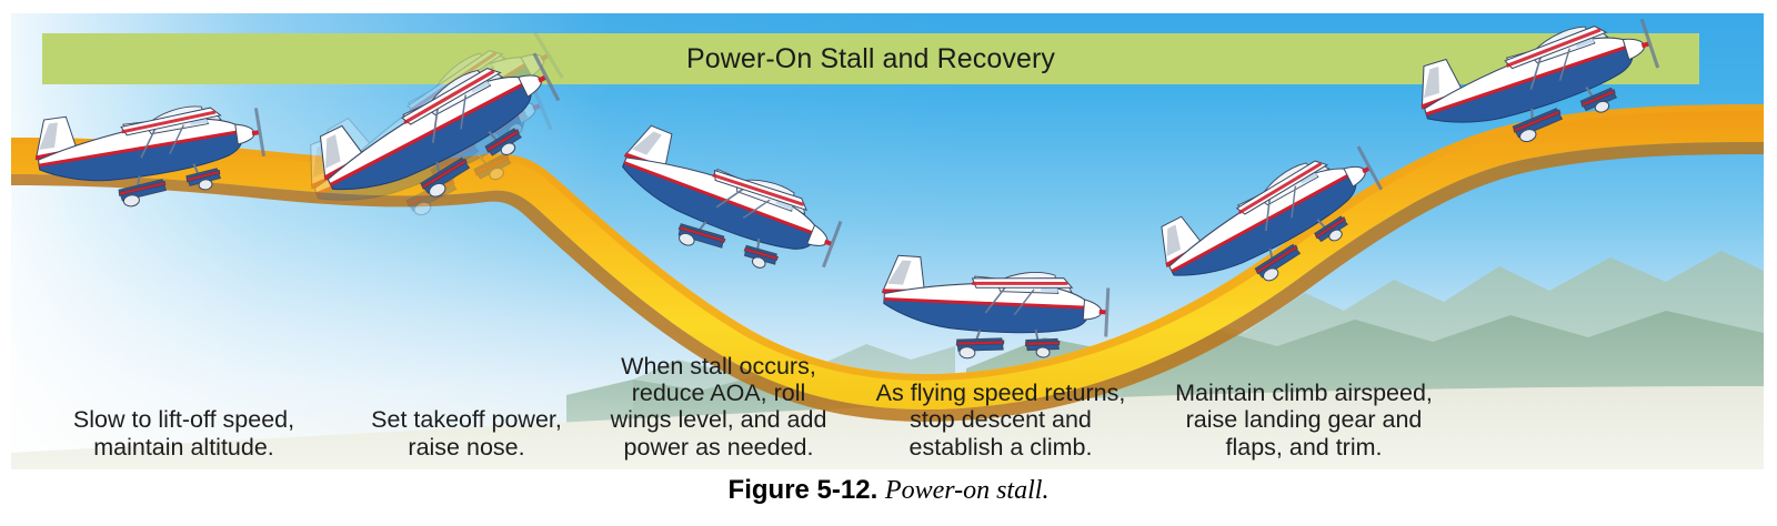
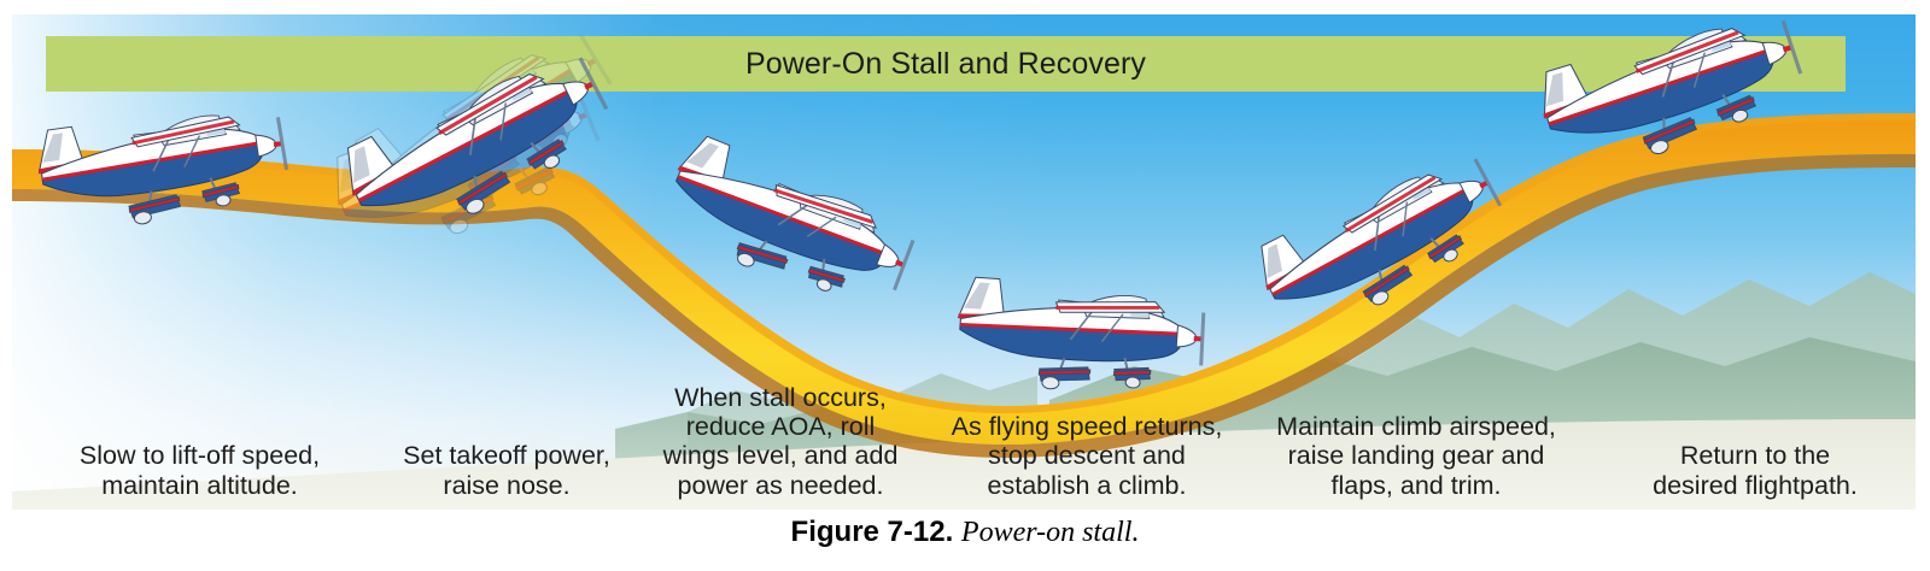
  Power-On Stall and Recovery
  Slow to lift-off speed,
  maintain altitude.
  Set takeoff power,
  raise nose.
  When stall occurs,
  reduce AOA, roll
  wings level, and add
  power as needed.
  As flying speed returns,
  stop descent and
  establish a climb.
  Maintain climb airspeed,
  raise landing gear and
  flaps, and trim.
+ Return to the
+ desired flightpath.
- Figure 5-12. Power-on stall.
+ Figure 7-12. Power-on stall.
